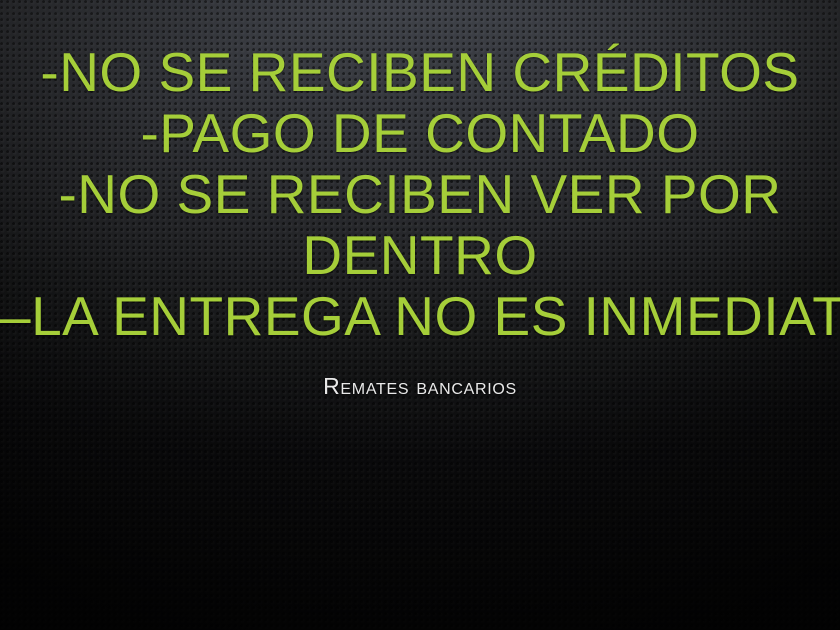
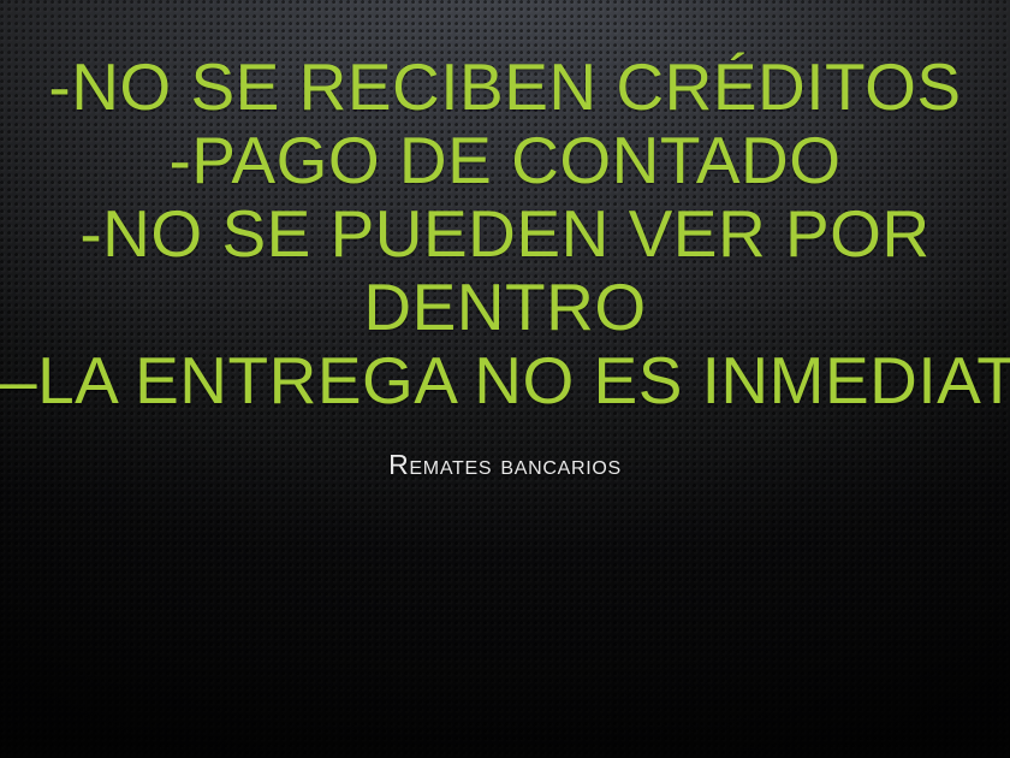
  -NO SE RECIBEN CRÉDITOS
  -PAGO DE CONTADO
- -NO SE RECIBEN VER POR
+ -NO SE PUEDEN VER POR
  DENTRO
  –LA ENTREGA NO ES INMEDIAT
  Remates bancarios
